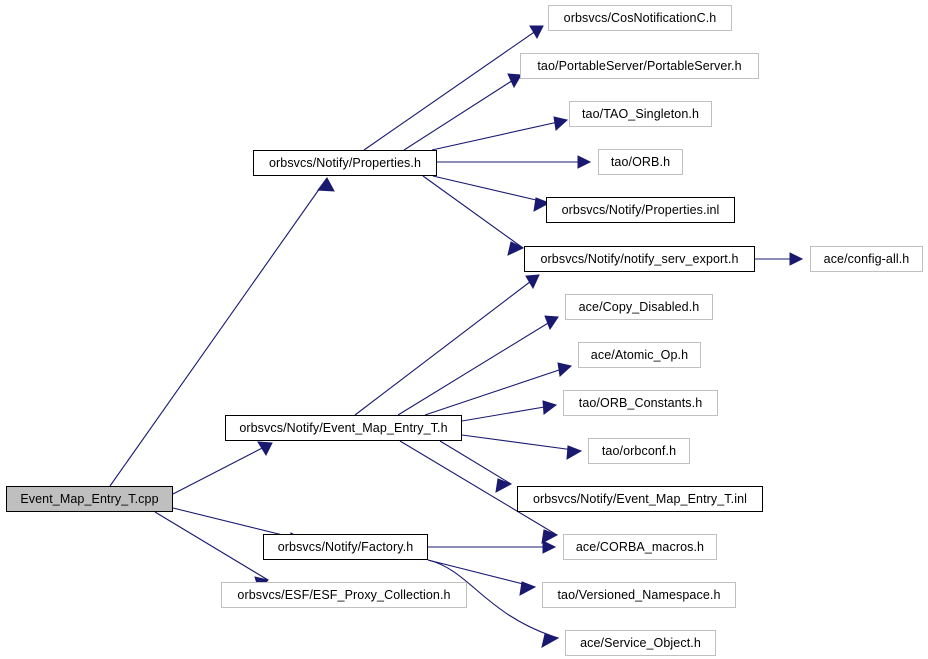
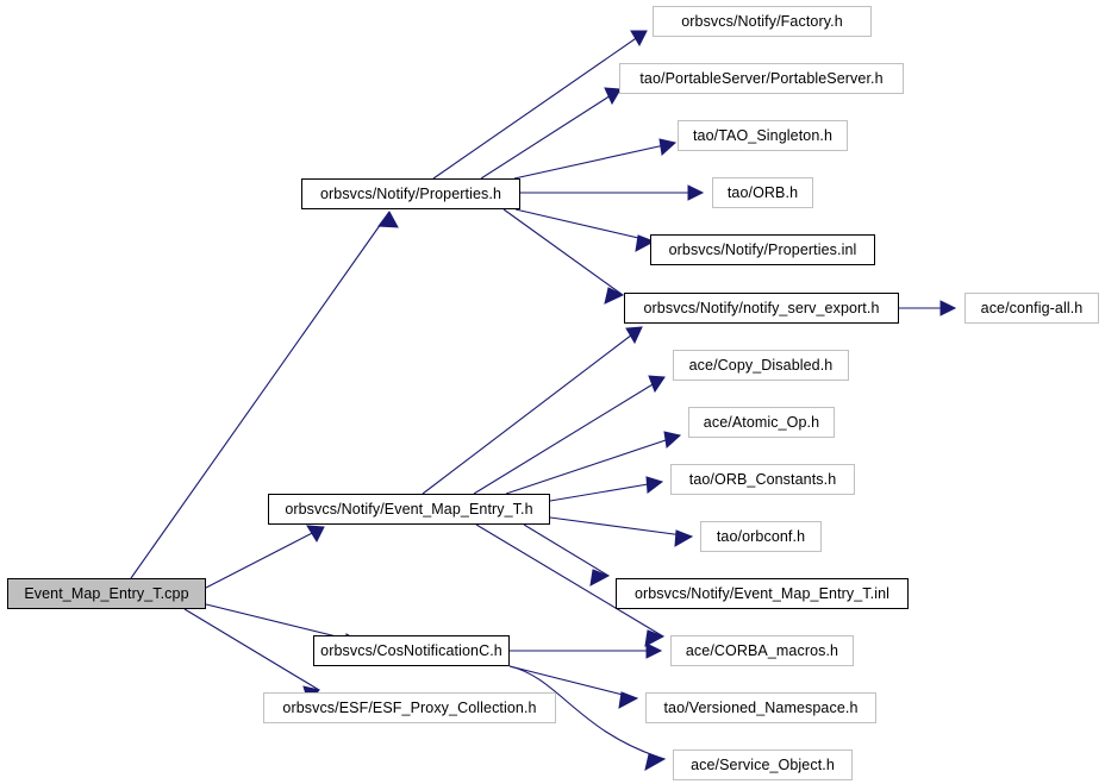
  Event_Map_Entry_T.cpp
  orbsvcs/Notify/Properties.h
- orbsvcs/CosNotificationC.h
+ orbsvcs/Notify/Factory.h
  tao/PortableServer/PortableServer.h
  tao/TAO_Singleton.h
  tao/ORB.h
  orbsvcs/Notify/Properties.inl
  orbsvcs/Notify/notify_serv_export.h
  ace/config-all.h
  ace/Copy_Disabled.h
  ace/Atomic_Op.h
  tao/ORB_Constants.h
  tao/orbconf.h
  orbsvcs/Notify/Event_Map_Entry_T.h
  orbsvcs/Notify/Event_Map_Entry_T.inl
- orbsvcs/Notify/Factory.h
+ orbsvcs/CosNotificationC.h
  ace/CORBA_macros.h
  orbsvcs/ESF/ESF_Proxy_Collection.h
  tao/Versioned_Namespace.h
  ace/Service_Object.h
